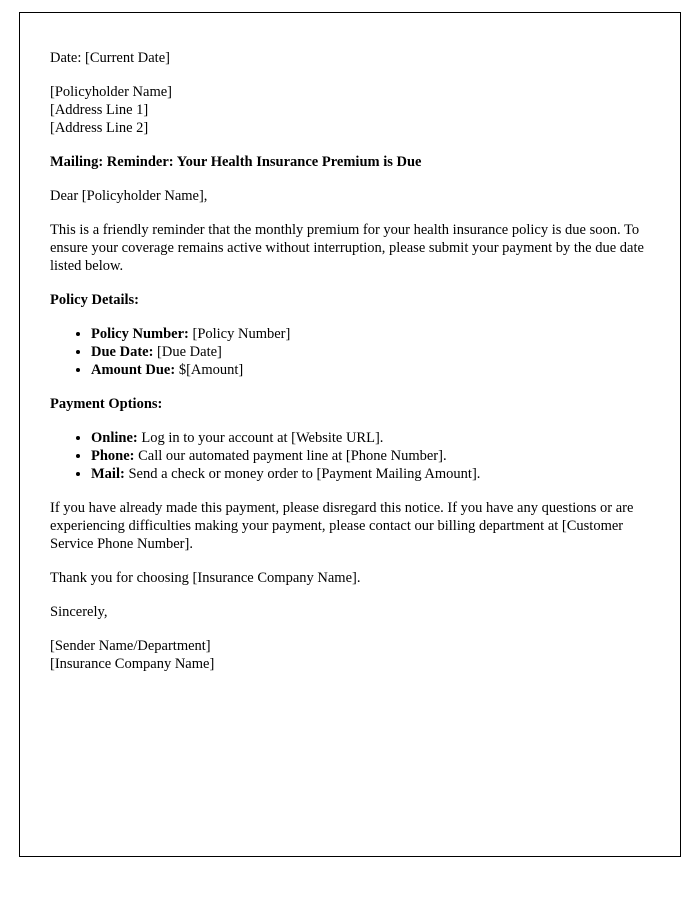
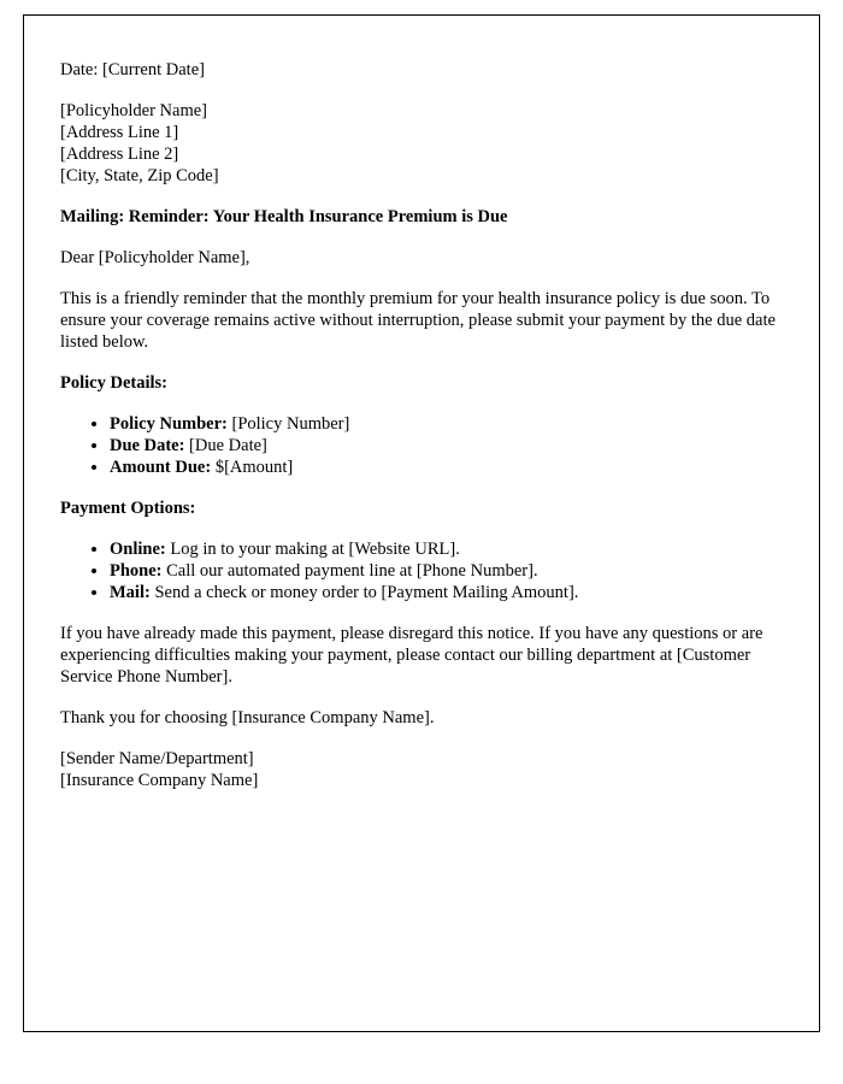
  Date: [Current Date]
  [Policyholder Name]
  [Address Line 1]
  [Address Line 2]
+ [City, State, Zip Code]
  Mailing: Reminder: Your Health Insurance Premium is Due
  Dear [Policyholder Name],
  This is a friendly reminder that the monthly premium for your health insurance policy is due soon. To ensure your coverage remains active without interruption, please submit your payment by the due date listed below.
  Policy Details:
  Policy Number: [Policy Number]
  Due Date: [Due Date]
  Amount Due: $[Amount]
  Payment Options:
- Online: Log in to your account at [Website URL].
+ Online: Log in to your making at [Website URL].
  Phone: Call our automated payment line at [Phone Number].
  Mail: Send a check or money order to [Payment Mailing Amount].
  If you have already made this payment, please disregard this notice. If you have any questions or are experiencing difficulties making your payment, please contact our billing department at [Customer Service Phone Number].
  Thank you for choosing [Insurance Company Name].
- Sincerely,
  [Sender Name/Department]
  [Insurance Company Name]
